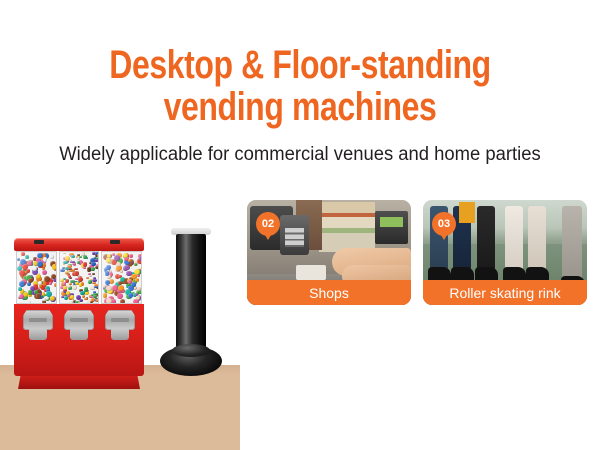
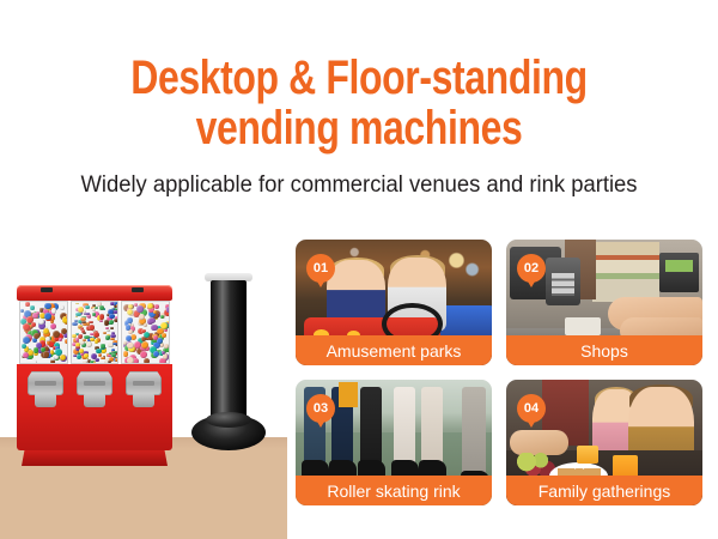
  Desktop & Floor-standing
  vending machines
- Widely applicable for commercial venues and home parties
+ Widely applicable for commercial venues and rink parties
+ 01
+ Amusement parks
  02
  Shops
  03
  Roller skating rink
+ 04
+ Family gatherings
